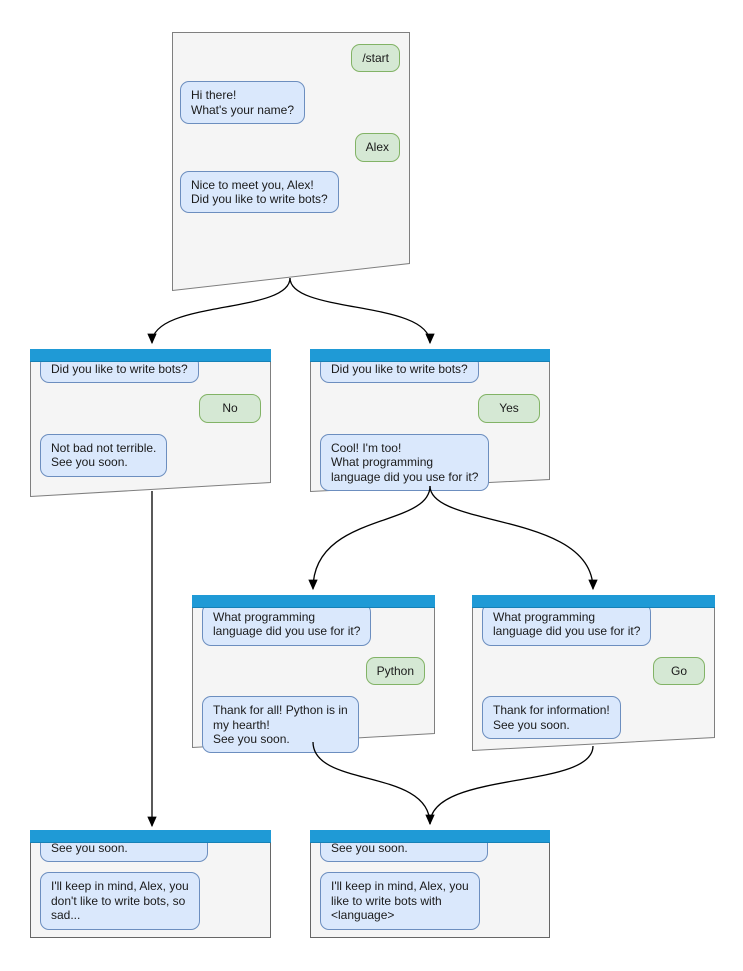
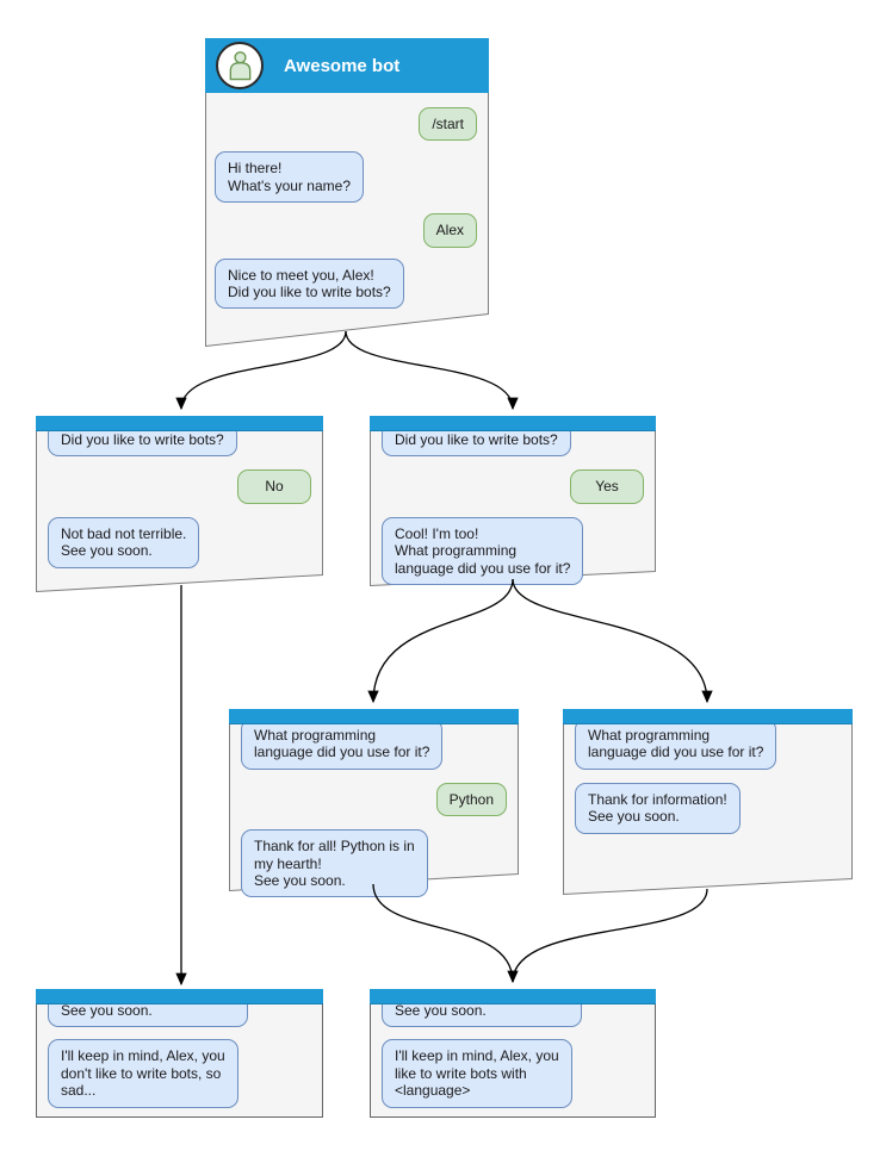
+ Awesome bot
  /start
  Hi there!
  What's your name?
  Alex
  Nice to meet you, Alex!
  Did you like to write bots?
  Did you like to write bots?
  No
  Not bad not terrible.
  See you soon.
  Did you like to write bots?
  Yes
  Cool! I'm too!
  What programming
  language did you use for it?
  What programming
  language did you use for it?
  Python
  Thank for all! Python is in
  my hearth!
  See you soon.
  What programming
  language did you use for it?
- Go
  Thank for information!
  See you soon.
  See you soon.
  I'll keep in mind, Alex, you
  don't like to write bots, so
  sad...
  See you soon.
  I'll keep in mind, Alex, you
  like to write bots with
  <language>
